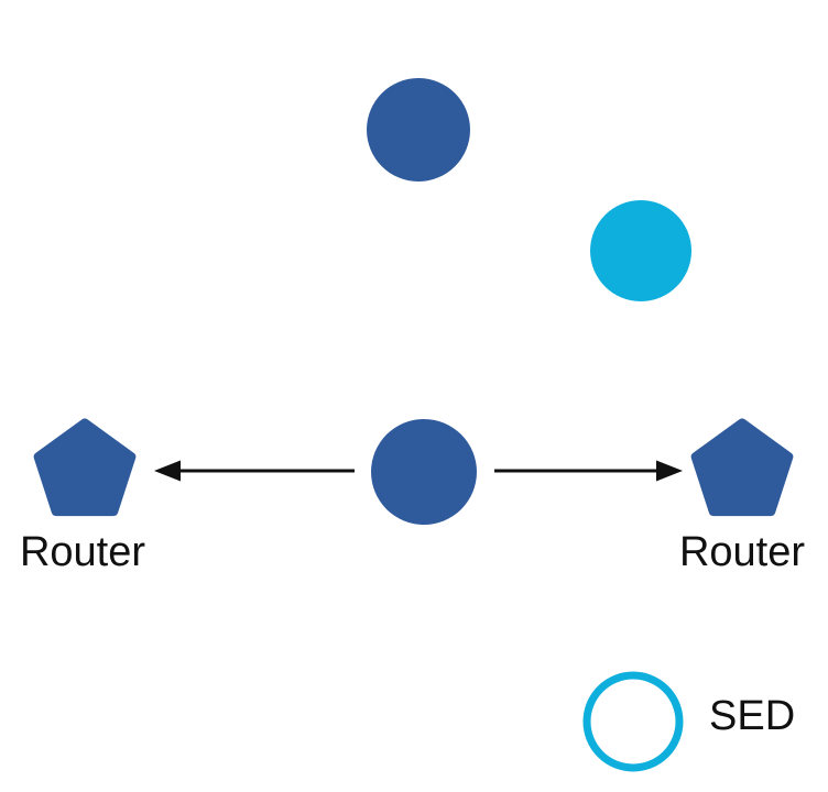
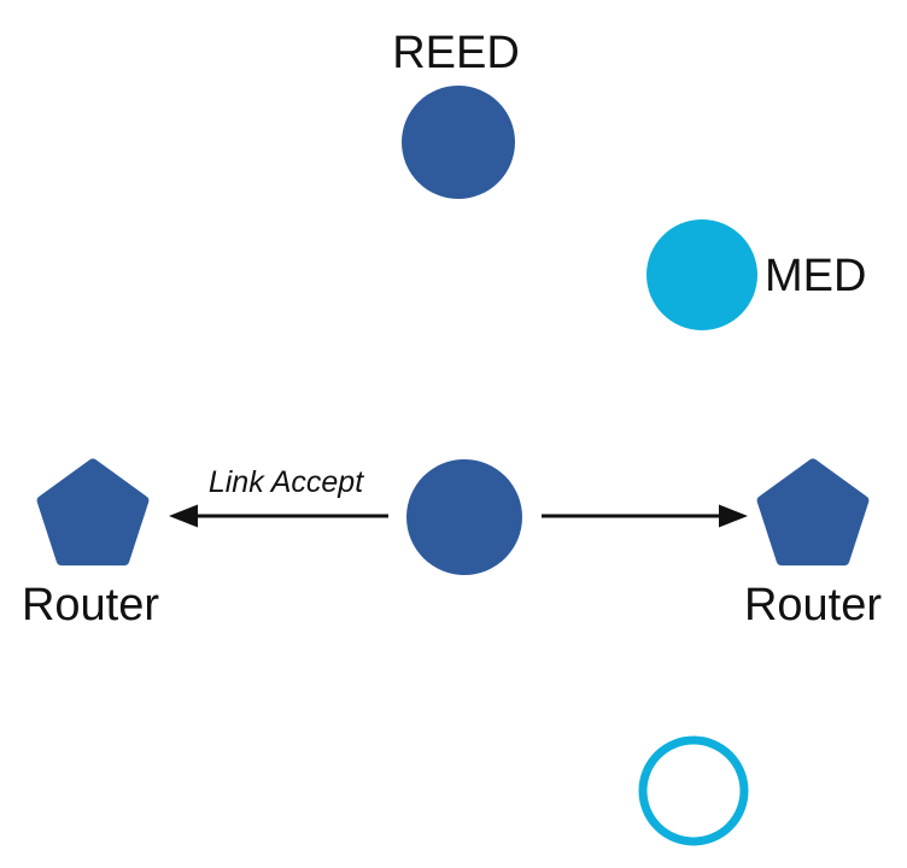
+ REED
+ MED
+ Link Accept
  Router
  Router
- SED
